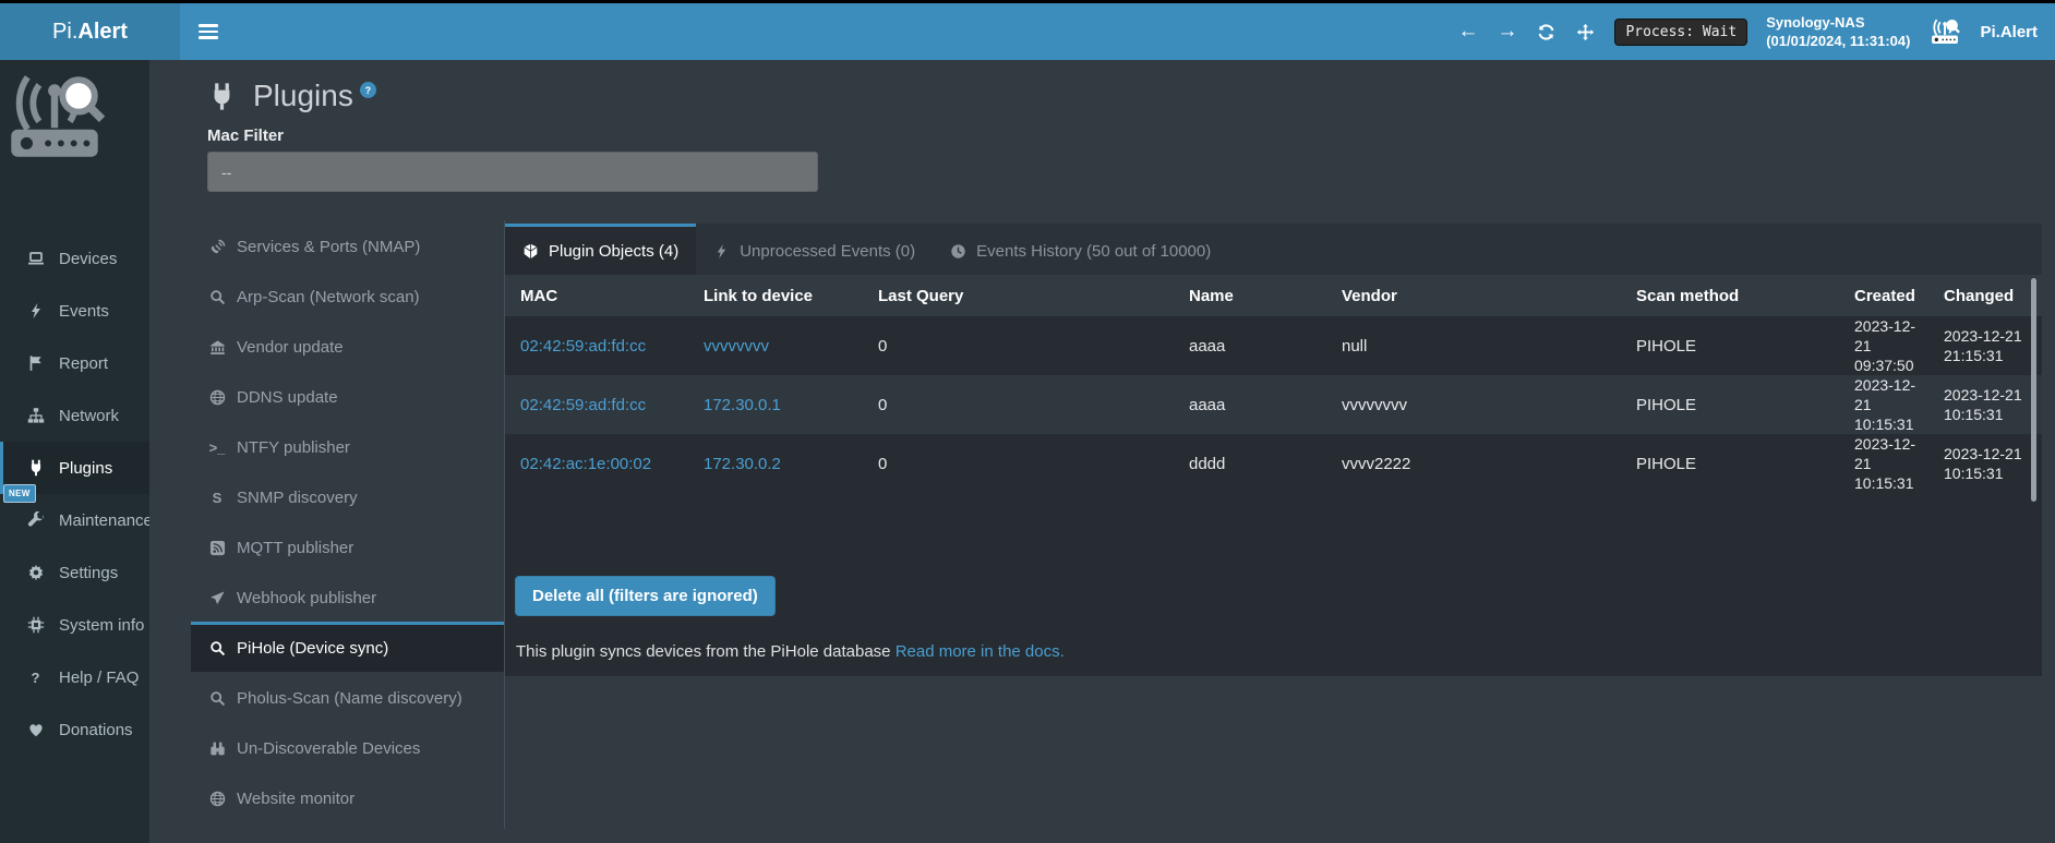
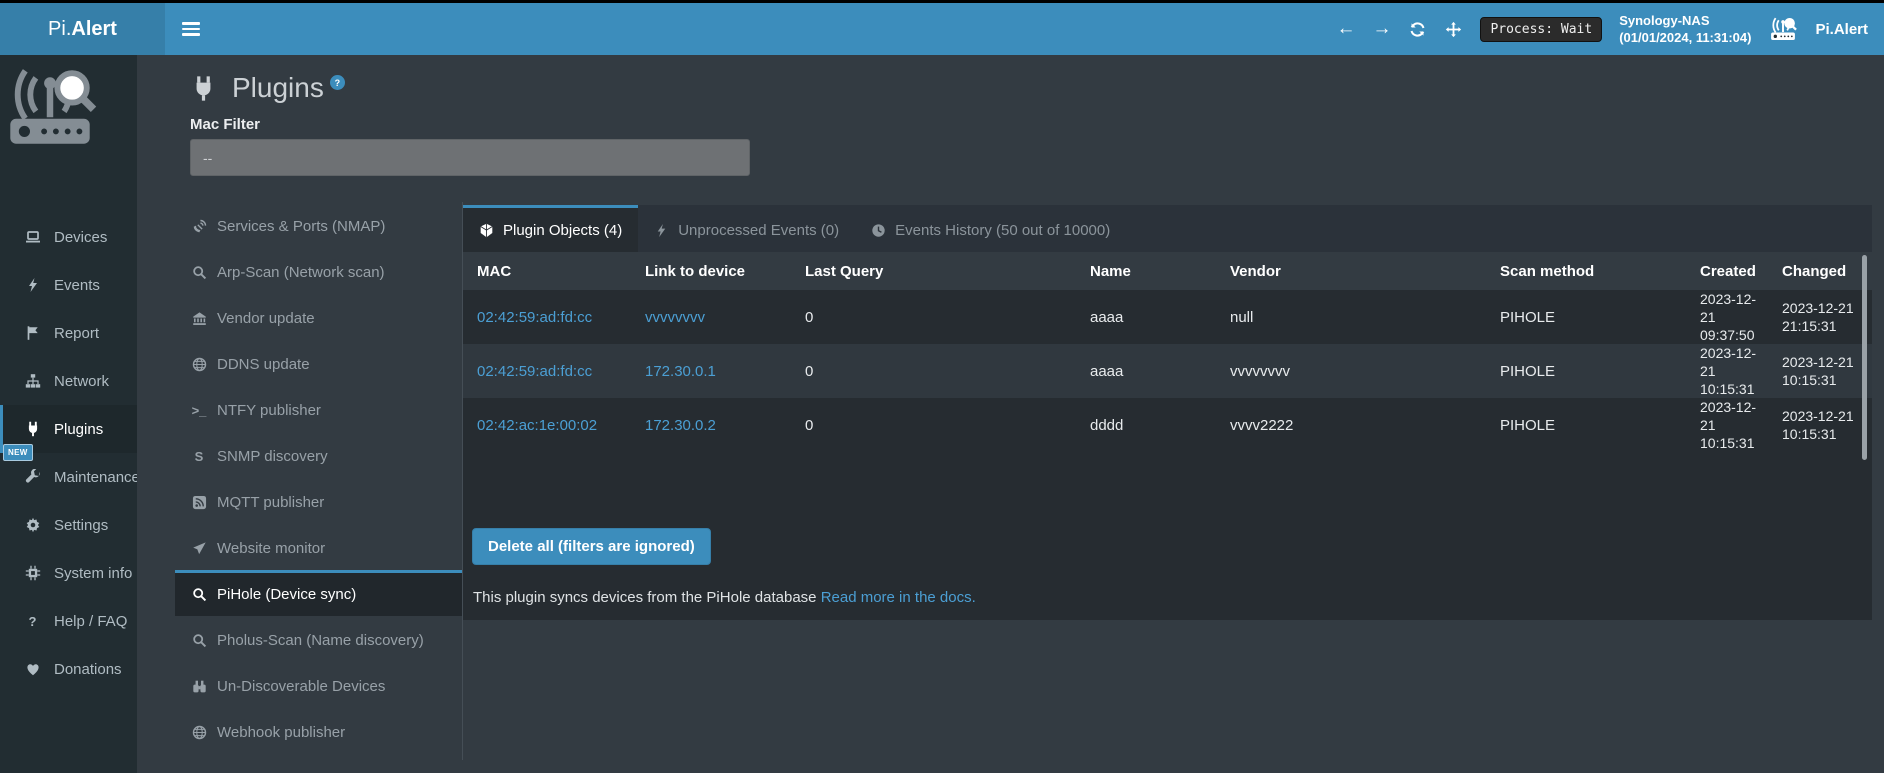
  Pi.
  Alert
  ←
  →
  Process: Wait
  Synology-NAS
  (01/01/2024, 11:31:04)
  Pi.Alert
  Devices
  Events
  Report
  Network
  Plugins
  Maintenance
  NEW
  Settings
  System info
  ?
  Help / FAQ
  Donations
  Plugins
  ?
  Mac Filter
  --
  Services & Ports (NMAP)
  Arp-Scan (Network scan)
  Vendor update
  DDNS update
  >_
  NTFY publisher
  S
  SNMP discovery
  MQTT publisher
- Webhook publisher
+ Website monitor
  PiHole (Device sync)
  Pholus-Scan (Name discovery)
  Un-Discoverable Devices
- Website monitor
+ Webhook publisher
  Plugin Objects (4)
  Unprocessed Events (0)
  Events History (50 out of 10000)
  MAC	Link to device	Last Query	Name	Vendor	Scan method	Created	Changed
  02:42:59:ad:fd:cc	vvvvvvvv	0	aaaa	null	PIHOLE	2023-12-2109:37:50	2023-12-2121:15:31
  02:42:59:ad:fd:cc	172.30.0.1	0	aaaa	vvvvvvvv	PIHOLE	2023-12-2110:15:31	2023-12-2110:15:31
  02:42:ac:1e:00:02	172.30.0.2	0	dddd	vvvv2222	PIHOLE	2023-12-2110:15:31	2023-12-2110:15:31
  Delete all (filters are ignored)
  This plugin syncs devices from the PiHole database Read more in the docs.
